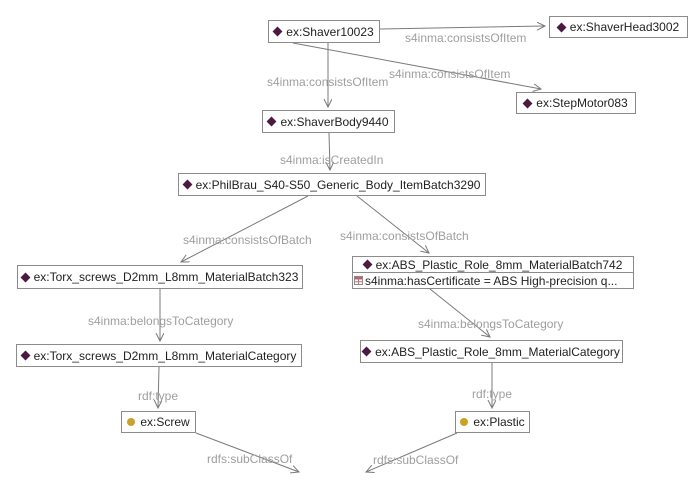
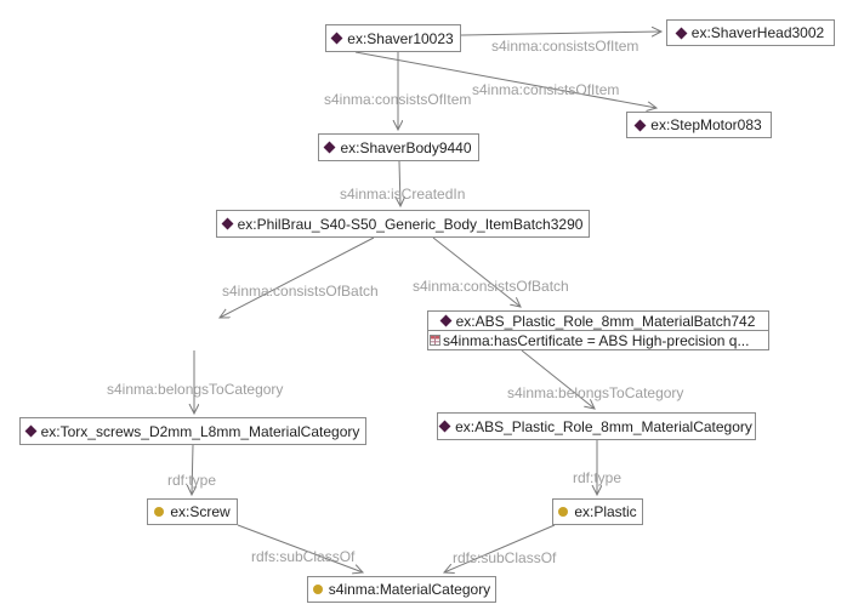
  s4inma:consistsOfItem
  s4inma:consistsOfItem
  s4inma:consistsOfItem
  s4inma:isCreatedIn
  s4inma:consistsOfBatch
  s4inma:consistsOfBatch
  s4inma:belongsToCategory
  s4inma:belongsToCategory
  rdf:type
  rdf:type
  rdfs:subClassOf
  rdfs:subClassOf
  ex:Shaver10023
  ex:ShaverHead3002
  ex:StepMotor083
  ex:ShaverBody9440
  ex:PhilBrau_S40-S50_Generic_Body_ItemBatch3290
- ex:Torx_screws_D2mm_L8mm_MaterialBatch323
  ex:ABS_Plastic_Role_8mm_MaterialBatch742
  s4inma:hasCertificate = ABS High-precision q...
  ex:Torx_screws_D2mm_L8mm_MaterialCategory
  ex:ABS_Plastic_Role_8mm_MaterialCategory
  ex:Screw
  ex:Plastic
+ s4inma:MaterialCategory
